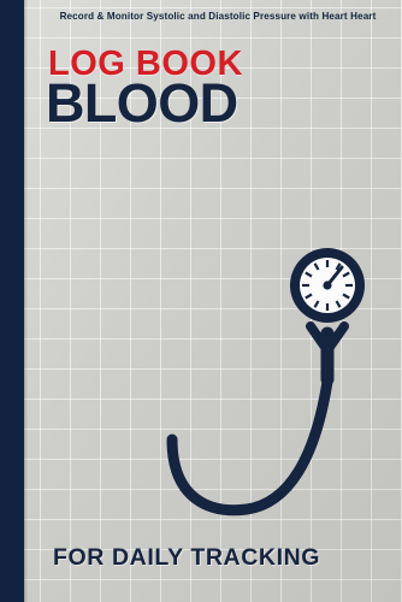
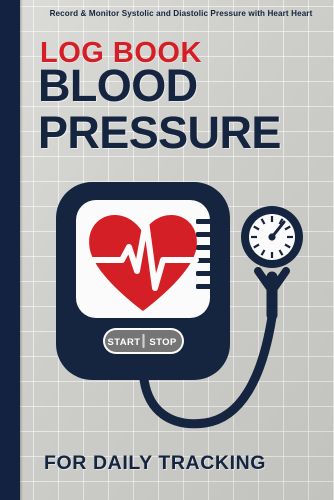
  Record & Monitor Systolic and Diastolic Pressure with Heart Heart
  LOG BOOK
  BLOOD
+ PRESSURE
+ START
+ STOP
  FOR DAILY TRACKING
